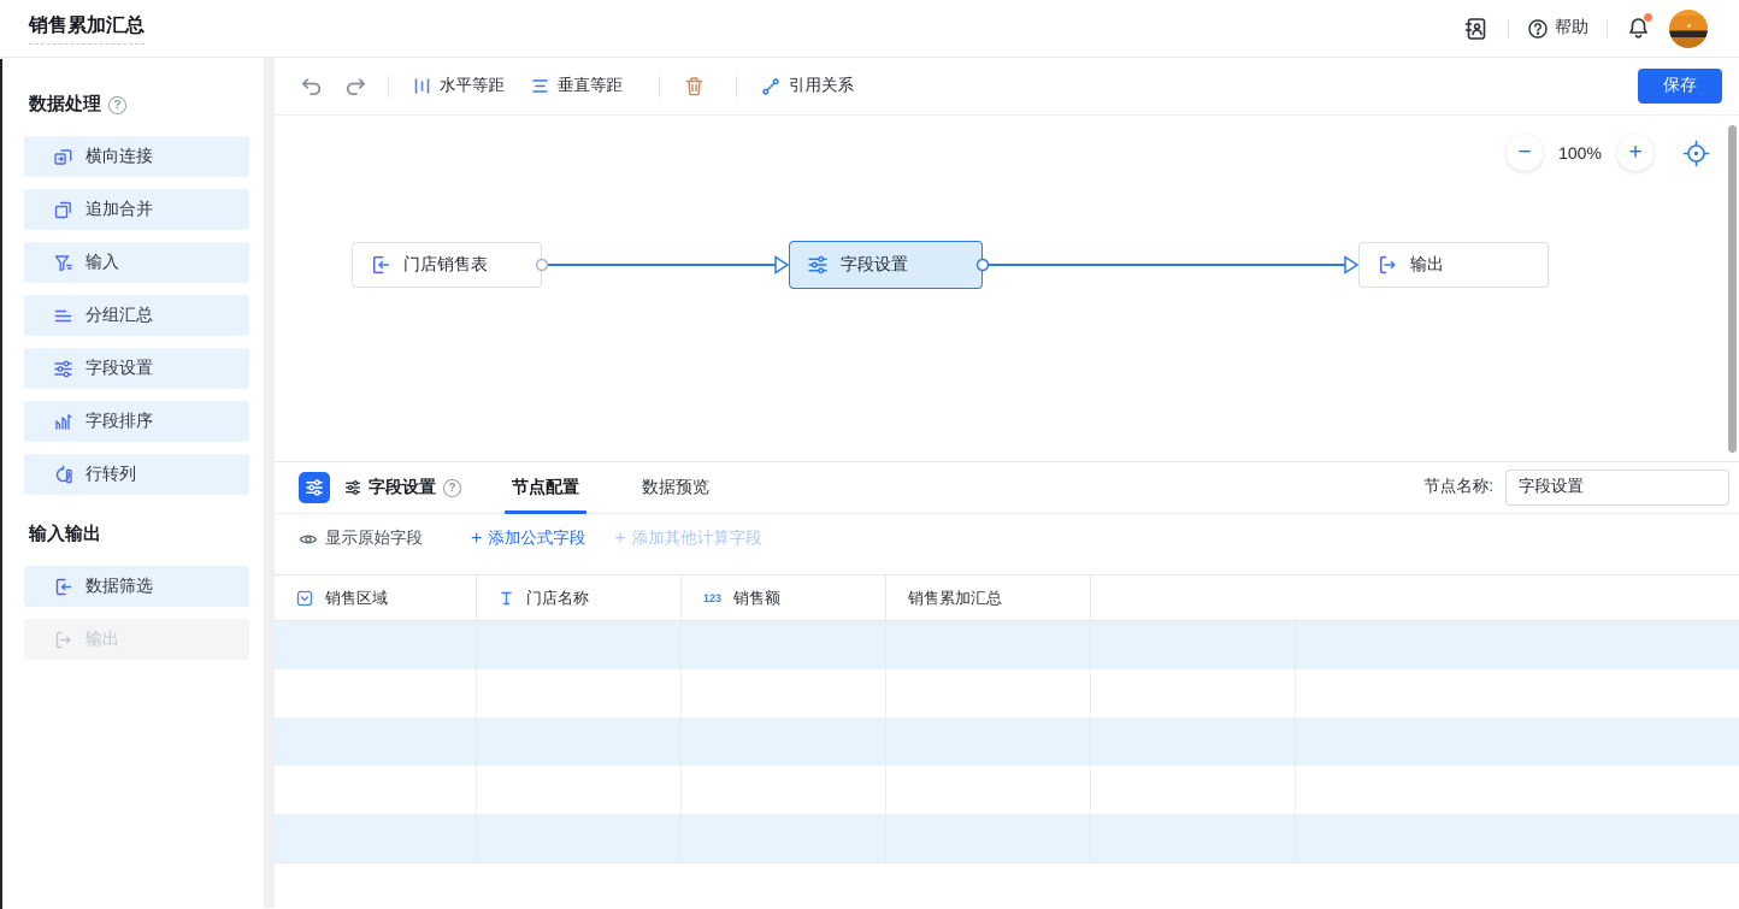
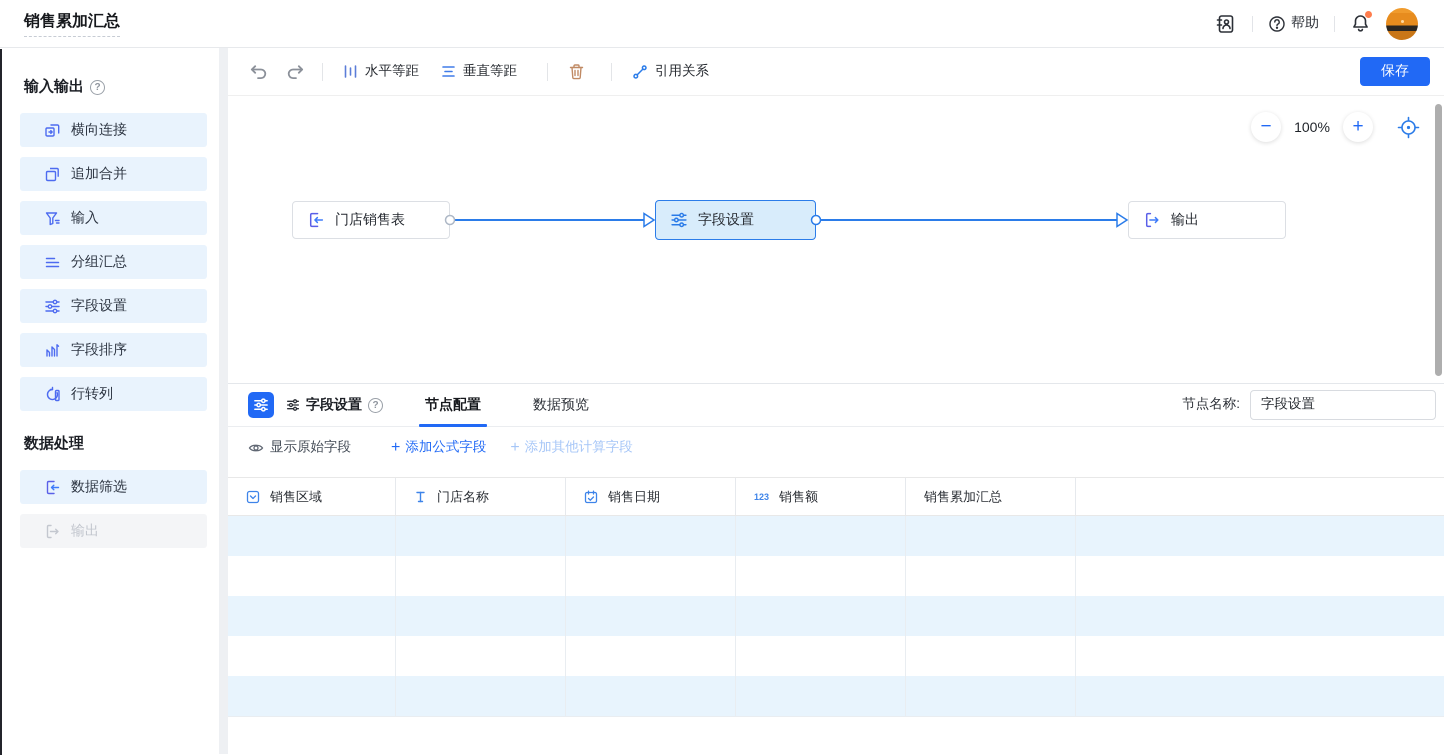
  销售累加汇总
  帮助
- 数据处理
+ 输入输出
  ?
  横向连接
  追加合并
  输入
  分组汇总
  字段设置
  字段排序
  行转列
- 输入输出
+ 数据处理
  数据筛选
  输出
  水平等距
  垂直等距
  引用关系
  保存
  门店销售表
  字段设置
  输出
  −
  100%
  +
  字段设置
  ?
  节点配置
  数据预览
  节点名称:
  字段设置
  显示原始字段
  +
  添加公式字段
  +
  添加其他计算字段
  销售区域
  门店名称
+ 销售日期
  123
  销售额
  销售累加汇总
